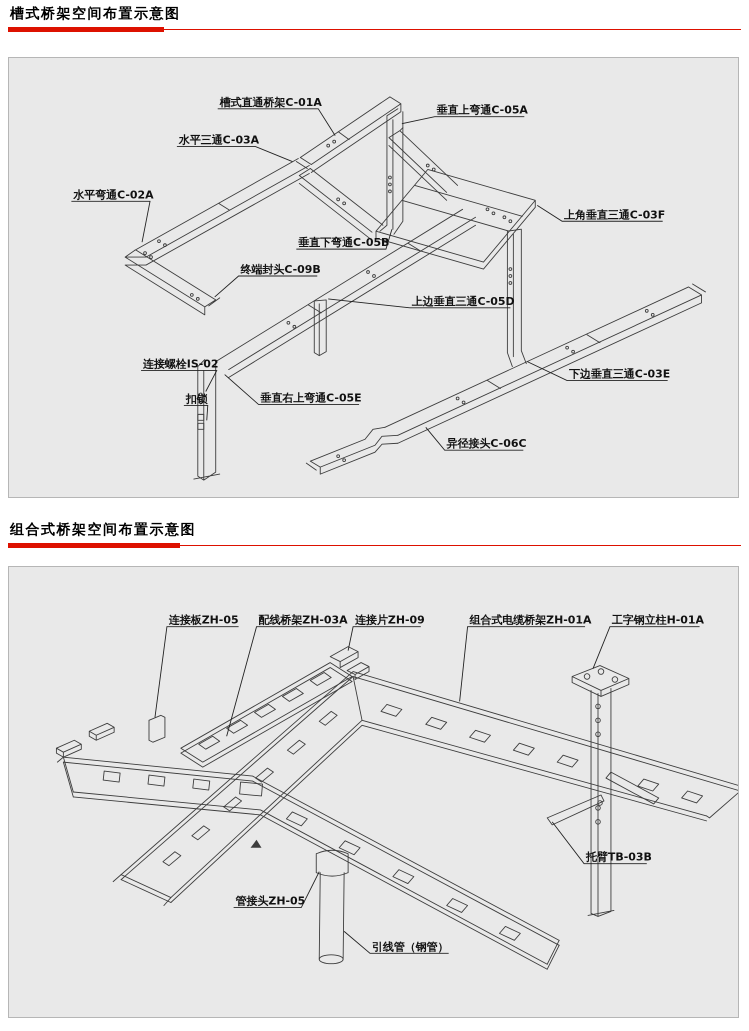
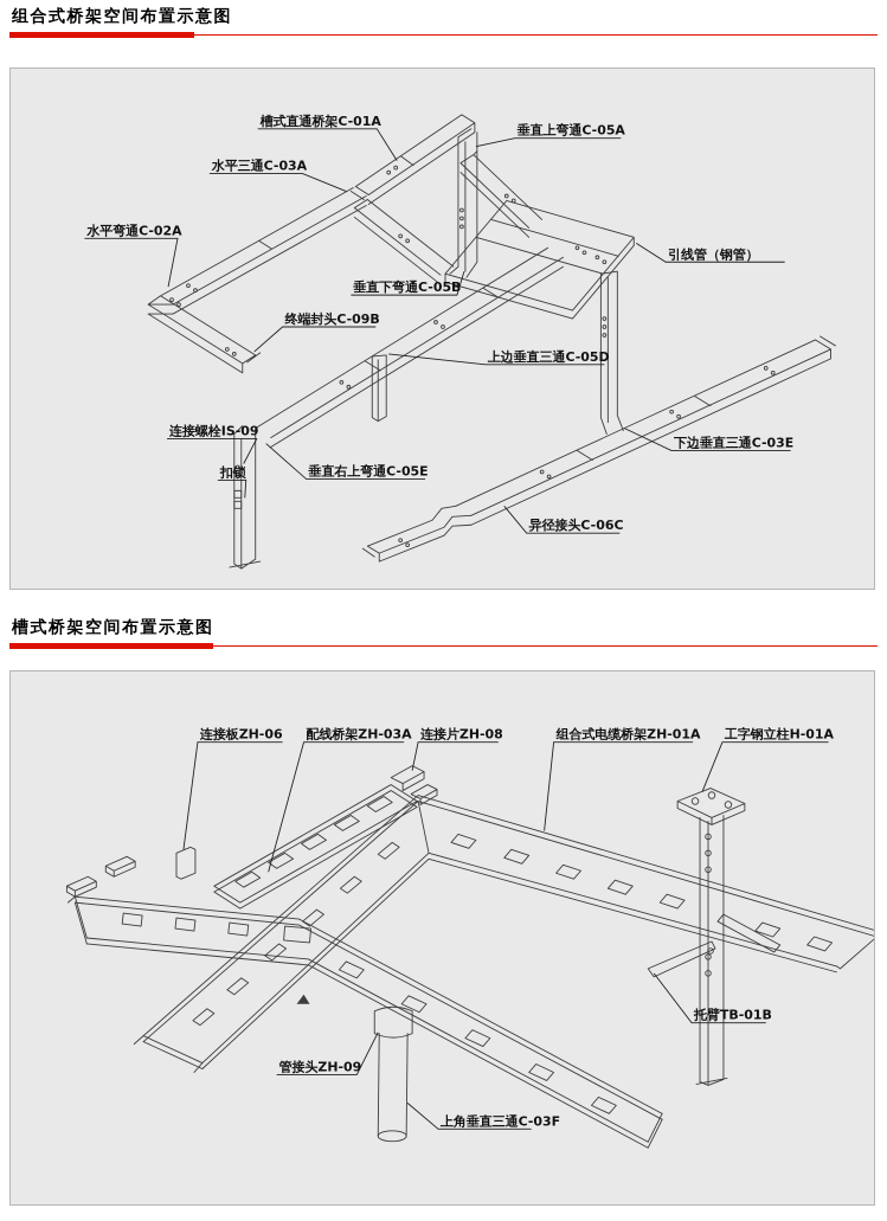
- 槽式桥架空间布置示意图
+ 组合式桥架空间布置示意图
  槽式直通桥架C-01A
  水平三通C-03A
  垂直上弯通C-05A
  水平弯通C-02A
  垂直下弯通C-05B
  终端封头C-09B
- 上角垂直三通C-03F
+ 引线管（钢管）
  上边垂直三通C-05D
- 连接螺栓IS-02
+ 连接螺栓IS-09
  扣锁
  垂直右上弯通C-05E
  下边垂直三通C-03E
  异径接头C-06C
- 组合式桥架空间布置示意图
+ 槽式桥架空间布置示意图
- 连接板ZH-05
+ 连接板ZH-06
  配线桥架ZH-03A
- 连接片ZH-09
+ 连接片ZH-08
  组合式电缆桥架ZH-01A
  工字钢立柱H-01A
- 托臂TB-03B
+ 托臂TB-01B
- 管接头ZH-05
+ 管接头ZH-09
- 引线管（钢管）
+ 上角垂直三通C-03F
